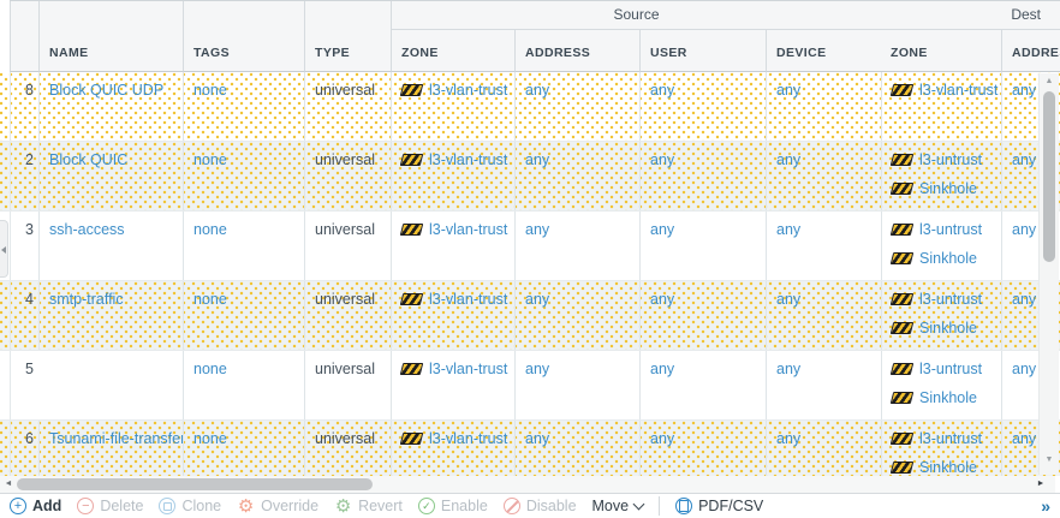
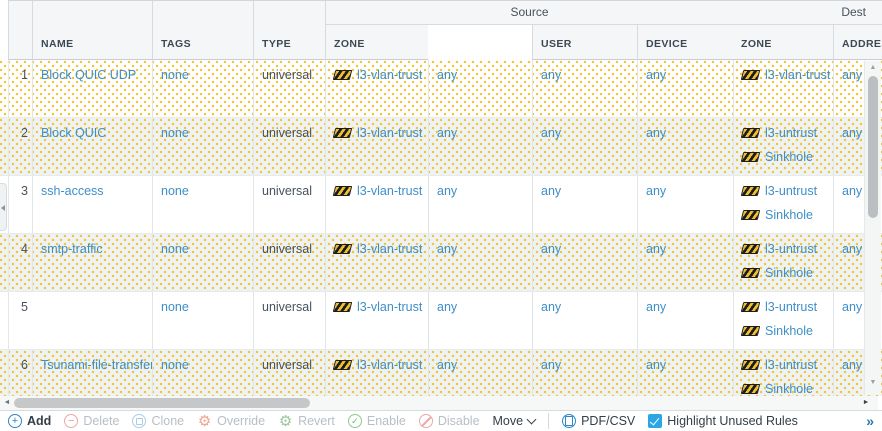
  NAME
  TAGS
  TYPE
  Source
  Dest
  ZONE
- ADDRESS
  USER
  DEVICE
  ZONE
  ADDRE
- 8
+ 1
  Block QUIC UDP
  none
  universal
  l3-vlan-trust
  any
  any
  any
  l3-vlan-trust
  any
  2
  Block QUIC
  none
  universal
  l3-vlan-trust
  any
  any
  any
  l3-untrust
  Sinkhole
  any
  3
  ssh-access
  none
  universal
  l3-vlan-trust
  any
  any
  any
  l3-untrust
  Sinkhole
  any
  4
  smtp-traffic
  none
  universal
  l3-vlan-trust
  any
  any
  any
  l3-untrust
  Sinkhole
  any
  5
  none
  universal
  l3-vlan-trust
  any
  any
  any
  l3-untrust
  Sinkhole
  any
  6
  Tsunami-file-transfe
  none
  universal
  l3-vlan-trust
  any
  any
  any
  l3-untrust
  Sinkhole
  any
  +
  Add
  −
  Delete
  Clone
  ⚙
  Override
  ⚙
  Revert
  ✓
  Enable
  Disable
  Move
  PDF/CSV
+ Highlight Unused Rules
  »
